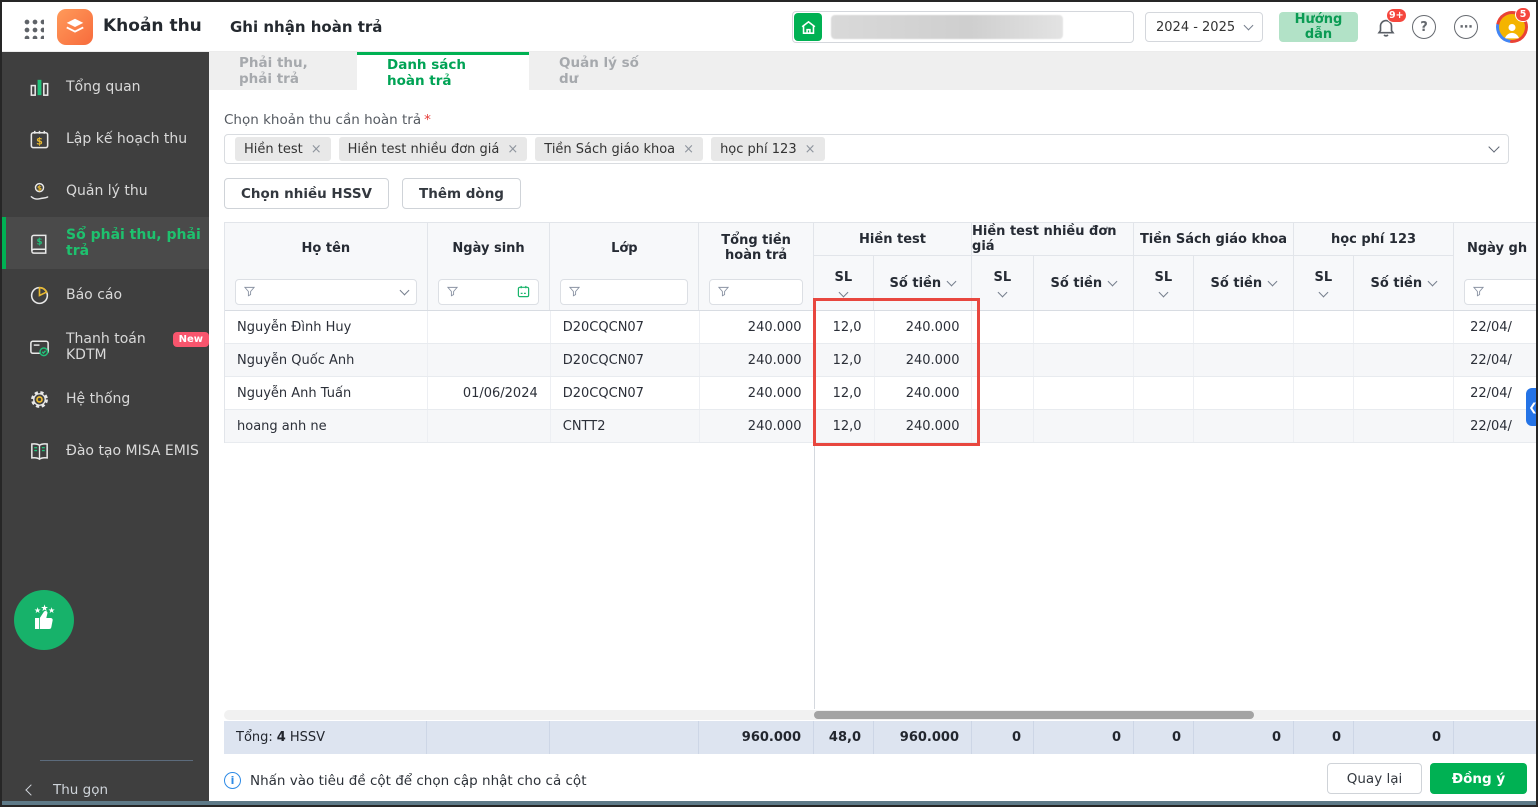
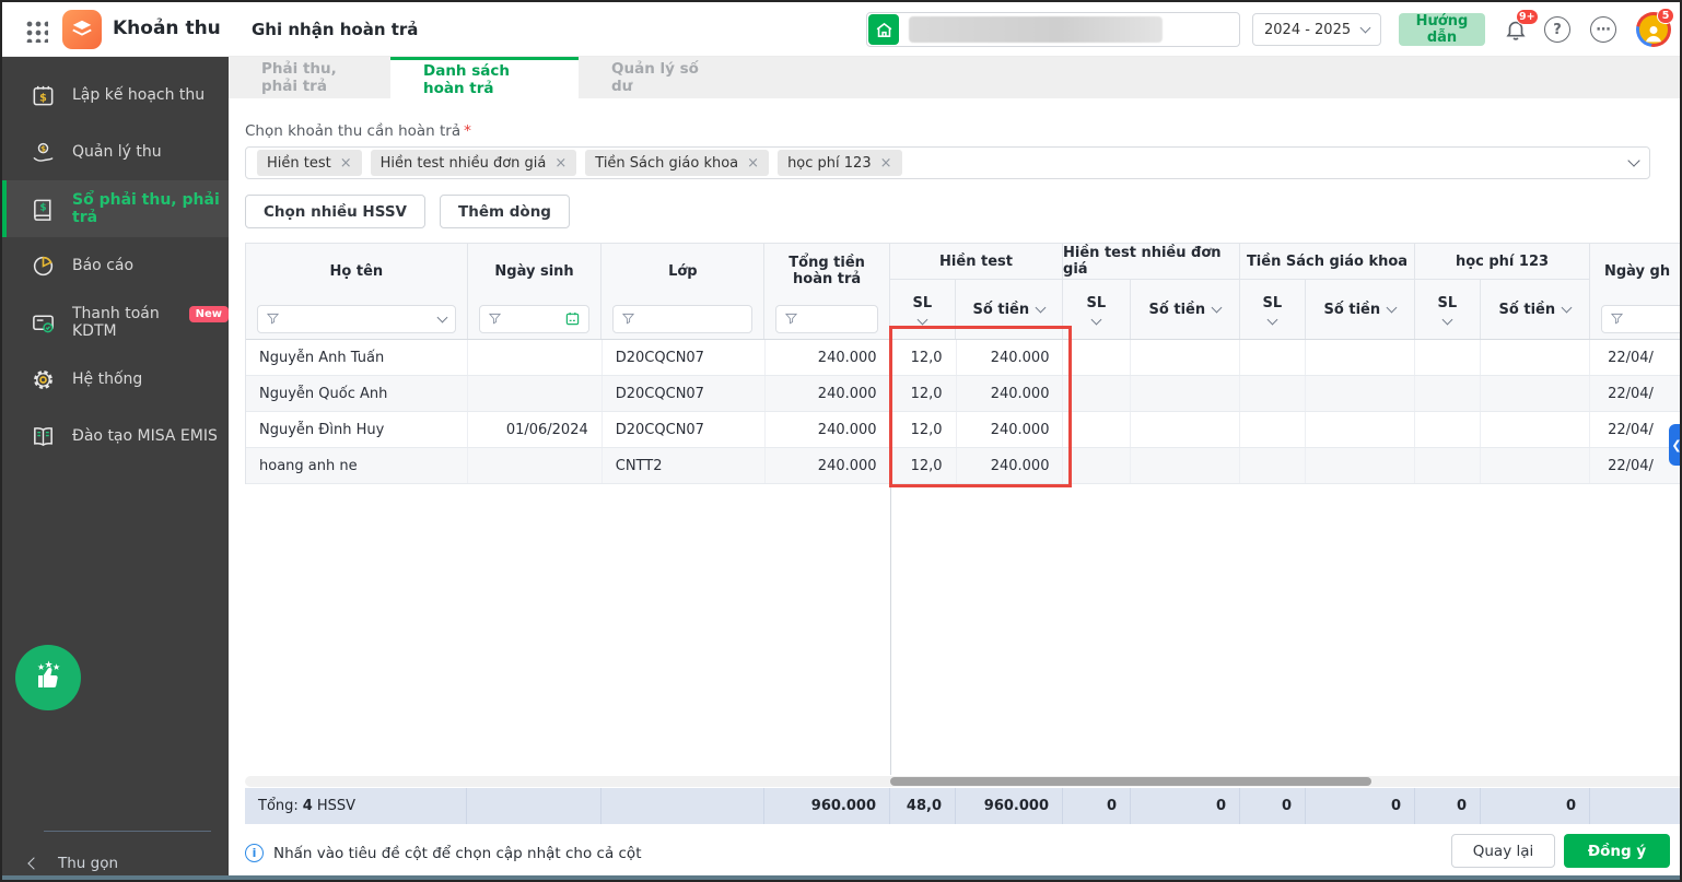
  Khoản thu
  Ghi nhận hoàn trả
  2024 - 2025
  Hướng dẫn
  9+
  ?
  ⋯
  5
- Tổng quan
  $
  Lập kế hoạch thu
  $
  Quản lý thu
  $
  Sổ phải thu, phải trả
  Báo cáo
  Thanh toán KDTM
  New
  Hệ thống
  Đào tạo MISA EMIS
  ★
  ★
  ★
  Thu gọn
  Phải thu, phải trả
  Danh sách hoàn trả
  Quản lý số dư
  Chọn khoản thu cần hoàn trả *
  Hiền test
  ×
  Hiền test nhiều đơn giá
  ×
  Tiền Sách giáo khoa
  ×
  học phí 123
  ×
  Chọn nhiều HSSV
  Thêm dòng
  Họ tên
  Ngày sinh
  Lớp
  Tổng tiền hoàn trả
  Hiền test
  SL
  Số tiền
  Hiền test nhiều đơn giá
  SL
  Số tiền
  Tiền Sách giáo khoa
  SL
  Số tiền
  học phí 123
  SL
  Số tiền
  Ngày gh
- Nguyễn Đình Huy
+ Nguyễn Anh Tuấn
  D20CQCN07
  240.000
  12,0
  240.000
  22/04/
  Nguyễn Quốc Anh
  D20CQCN07
  240.000
  12,0
  240.000
  22/04/
- Nguyễn Anh Tuấn
+ Nguyễn Đình Huy
  01/06/2024
  D20CQCN07
  240.000
  12,0
  240.000
  22/04/
  hoang anh ne
  CNTT2
  240.000
  12,0
  240.000
  22/04/
  ❮
  Tổng:
  4
  HSSV
  960.000
  48,0
  960.000
  0
  0
  0
  0
  0
  0
  i
  Nhấn vào tiêu đề cột để chọn cập nhật cho cả cột
  Quay lại
  Đồng ý
